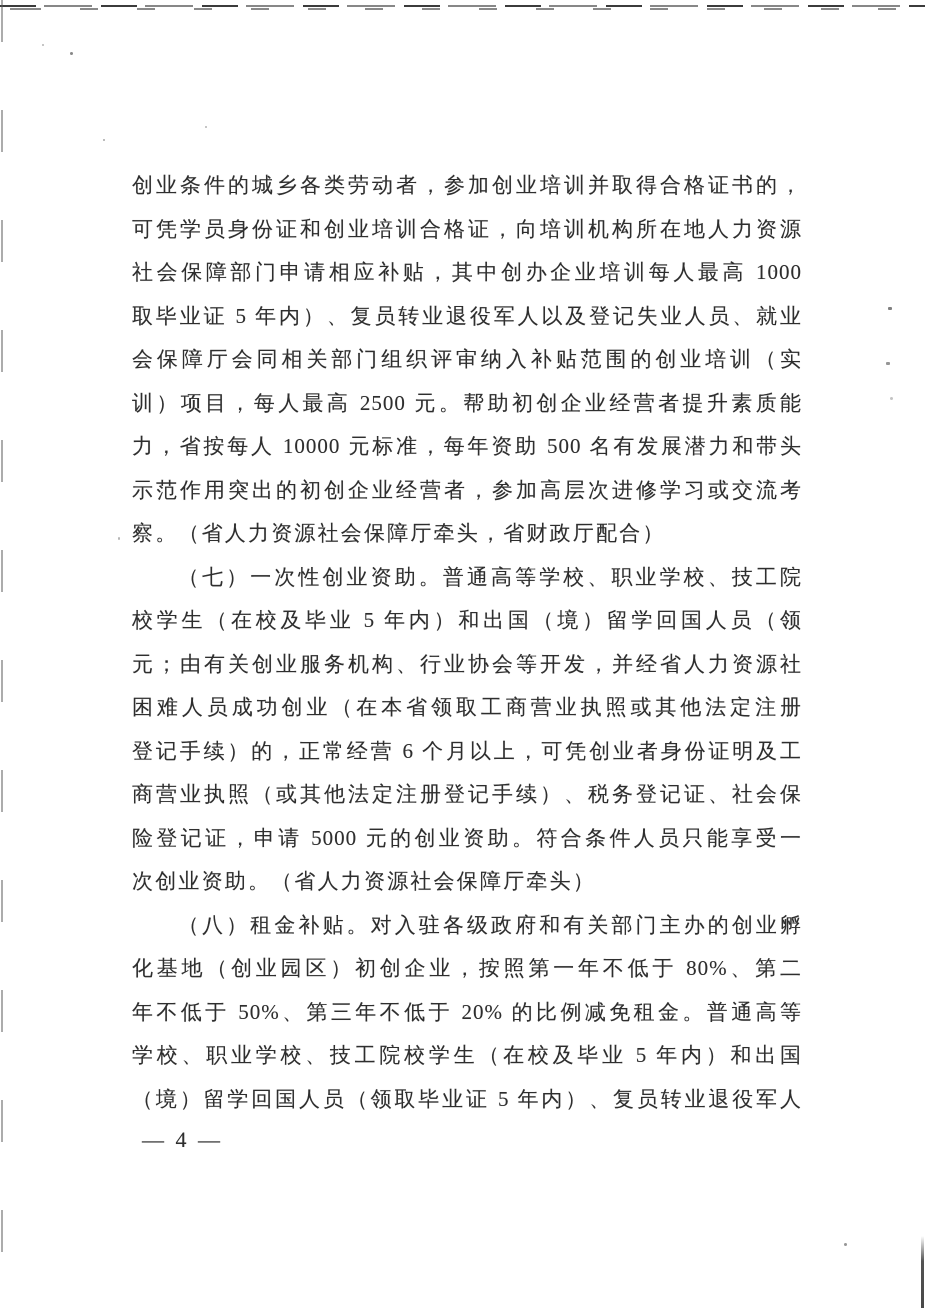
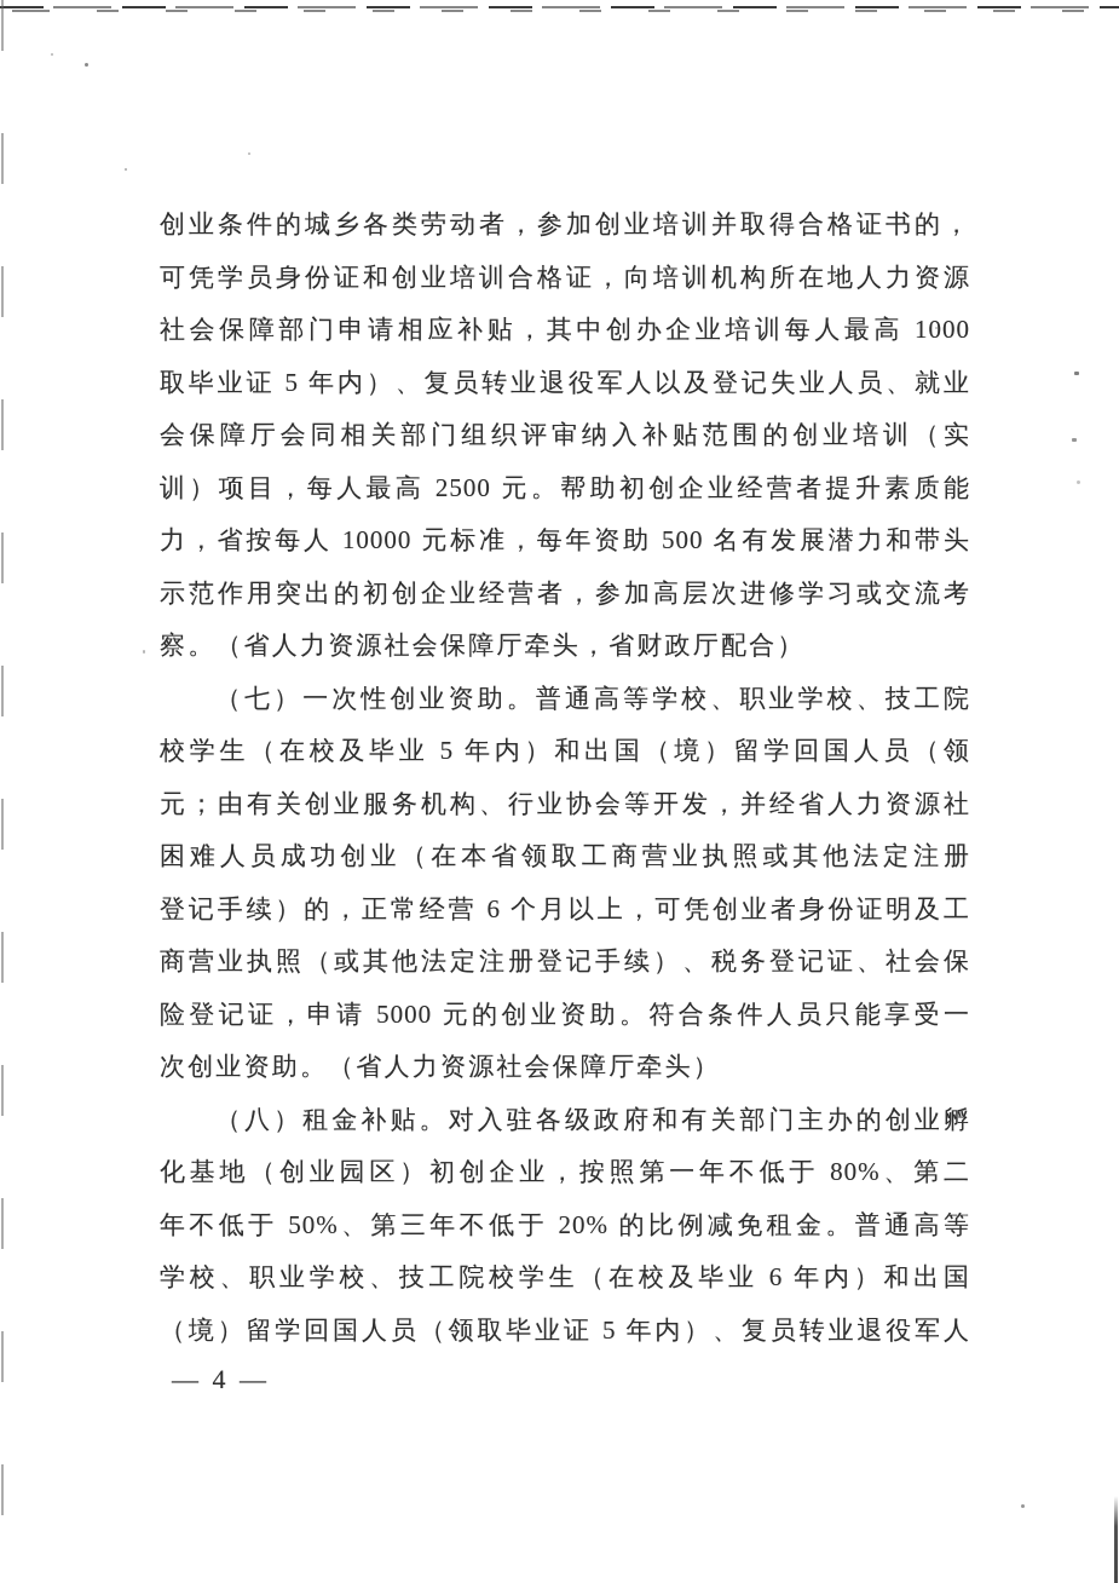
  创业条件的城乡各类劳动者，参加创业培训并取得合格证书的，
  可凭学员身份证和创业培训合格证，向培训机构所在地人力资源
  社会保障部门申请相应补贴，其中创办企业培训每人最高 1000
  取毕业证 5 年内）、复员转业退役军人以及登记失业人员、就业
  会保障厅会同相关部门组织评审纳入补贴范围的创业培训（实
  训）项目，每人最高 2500 元。帮助初创企业经营者提升素质能
  力，省按每人 10000 元标准，每年资助 500 名有发展潜力和带头
  示范作用突出的初创企业经营者，参加高层次进修学习或交流考
  察。（省人力资源社会保障厅牵头，省财政厅配合）
  （七）一次性创业资助。普通高等学校、职业学校、技工院
  校学生（在校及毕业 5 年内）和出国（境）留学回国人员（领
  元；由有关创业服务机构、行业协会等开发，并经省人力资源社
  困难人员成功创业（在本省领取工商营业执照或其他法定注册
  登记手续）的，正常经营 6 个月以上，可凭创业者身份证明及工
  商营业执照（或其他法定注册登记手续）、税务登记证、社会保
  险登记证，申请 5000 元的创业资助。符合条件人员只能享受一
  次创业资助。（省人力资源社会保障厅牵头）
  （八）租金补贴。对入驻各级政府和有关部门主办的创业孵
  化基地（创业园区）初创企业，按照第一年不低于 80%、第二
  年不低于 50%、第三年不低于 20% 的比例减免租金。普通高等
- 学校、职业学校、技工院校学生（在校及毕业 5 年内）和出国
+ 学校、职业学校、技工院校学生（在校及毕业 6 年内）和出国
  （境）留学回国人员（领取毕业证 5 年内）、复员转业退役军人
  — 4 —
